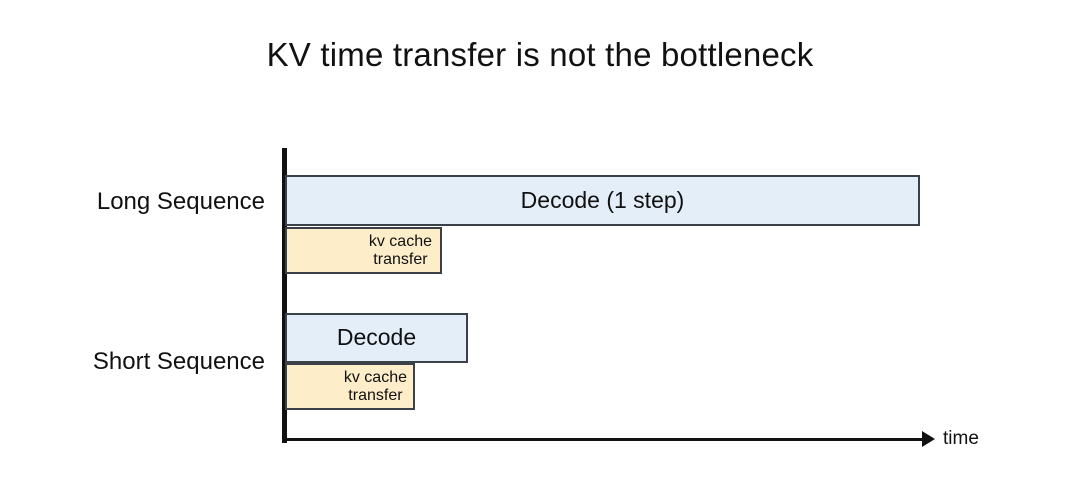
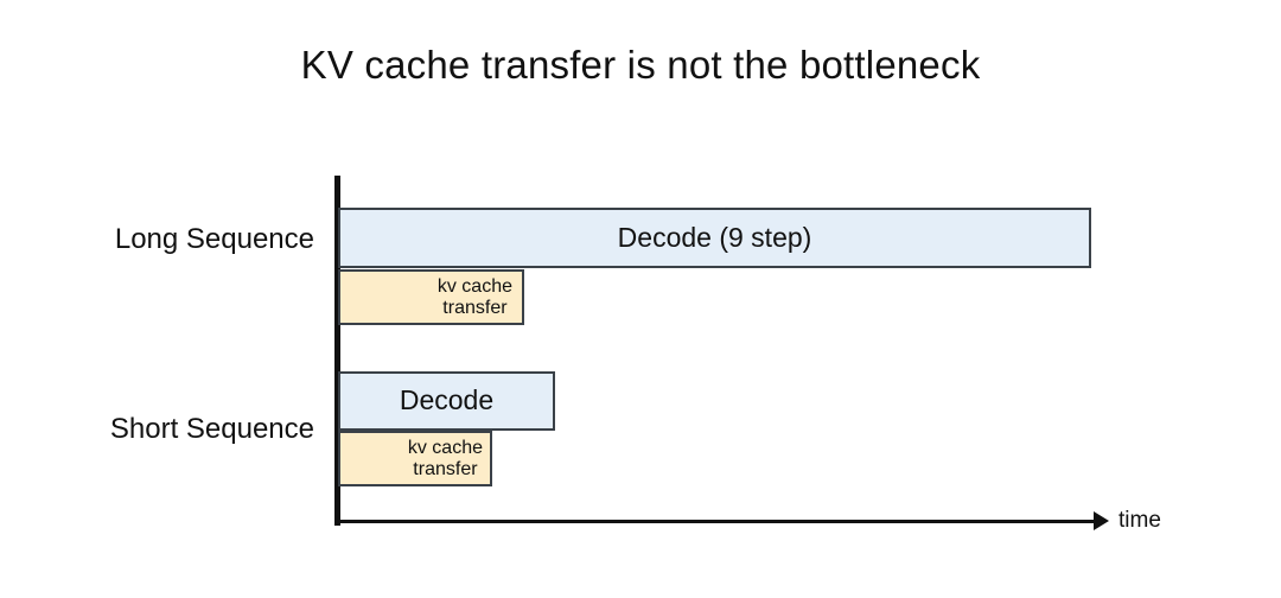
- KV time transfer is not the bottleneck
+ KV cache transfer is not the bottleneck
  time
  Long Sequence
- Decode (1 step)
+ Decode (9 step)
  kv cache
  transfer
  Short Sequence
  Decode
  kv cache
  transfer
